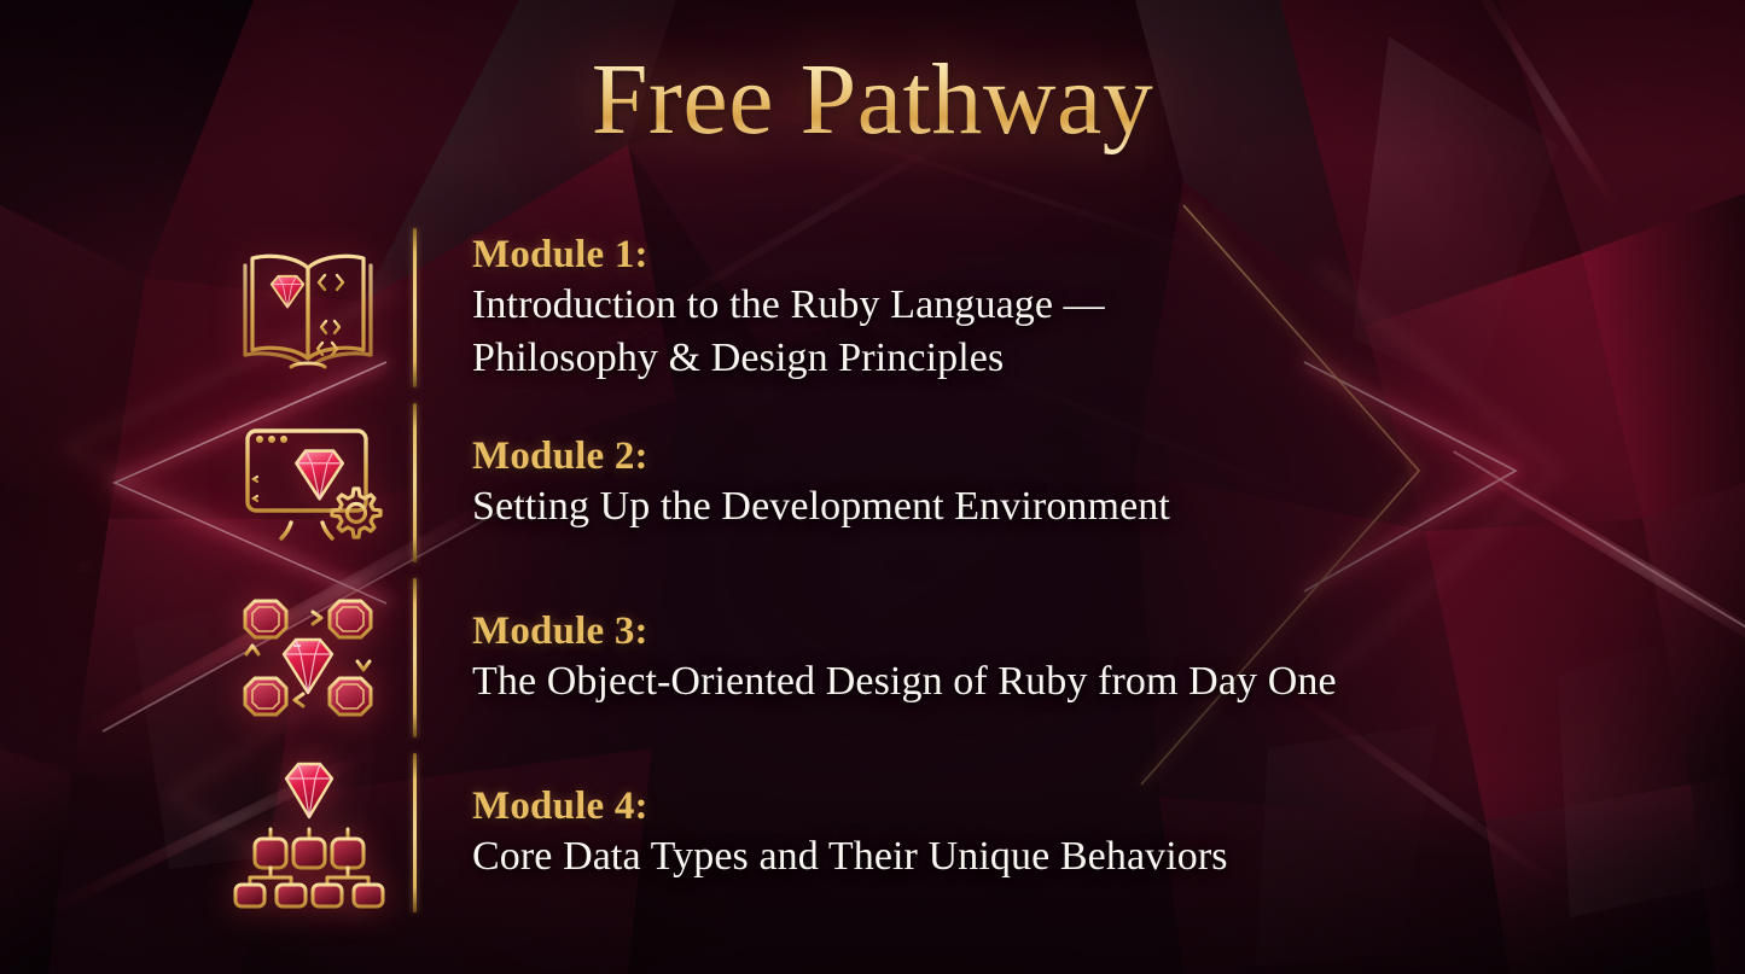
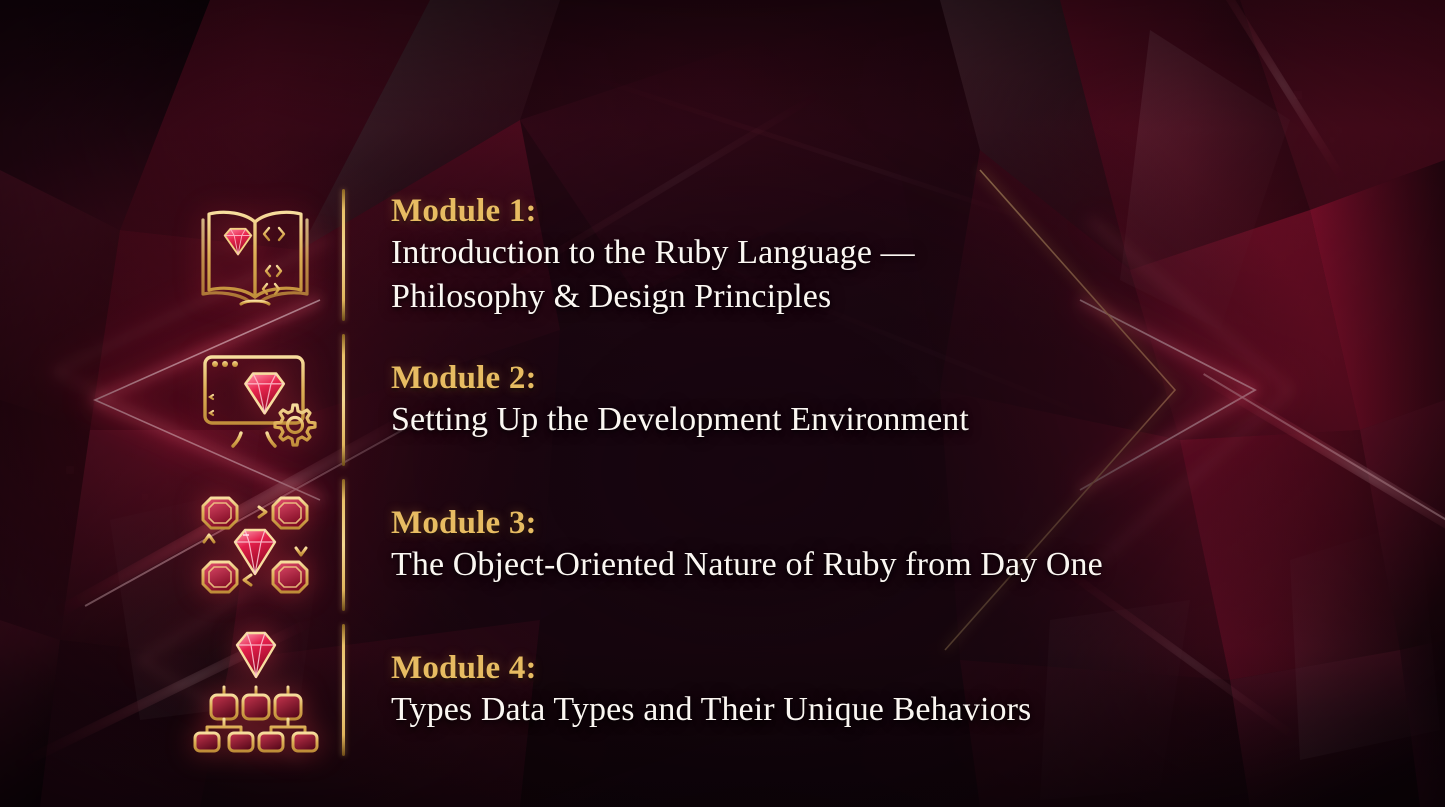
- Free Pathway
  Module 1:
  Introduction to the Ruby Language —
  Philosophy & Design Principles
  Module 2:
  Setting Up the Development Environment
  Module 3:
- The Object-Oriented Design of Ruby from Day One
+ The Object-Oriented Nature of Ruby from Day One
  Module 4:
- Core Data Types and Their Unique Behaviors
+ Types Data Types and Their Unique Behaviors
